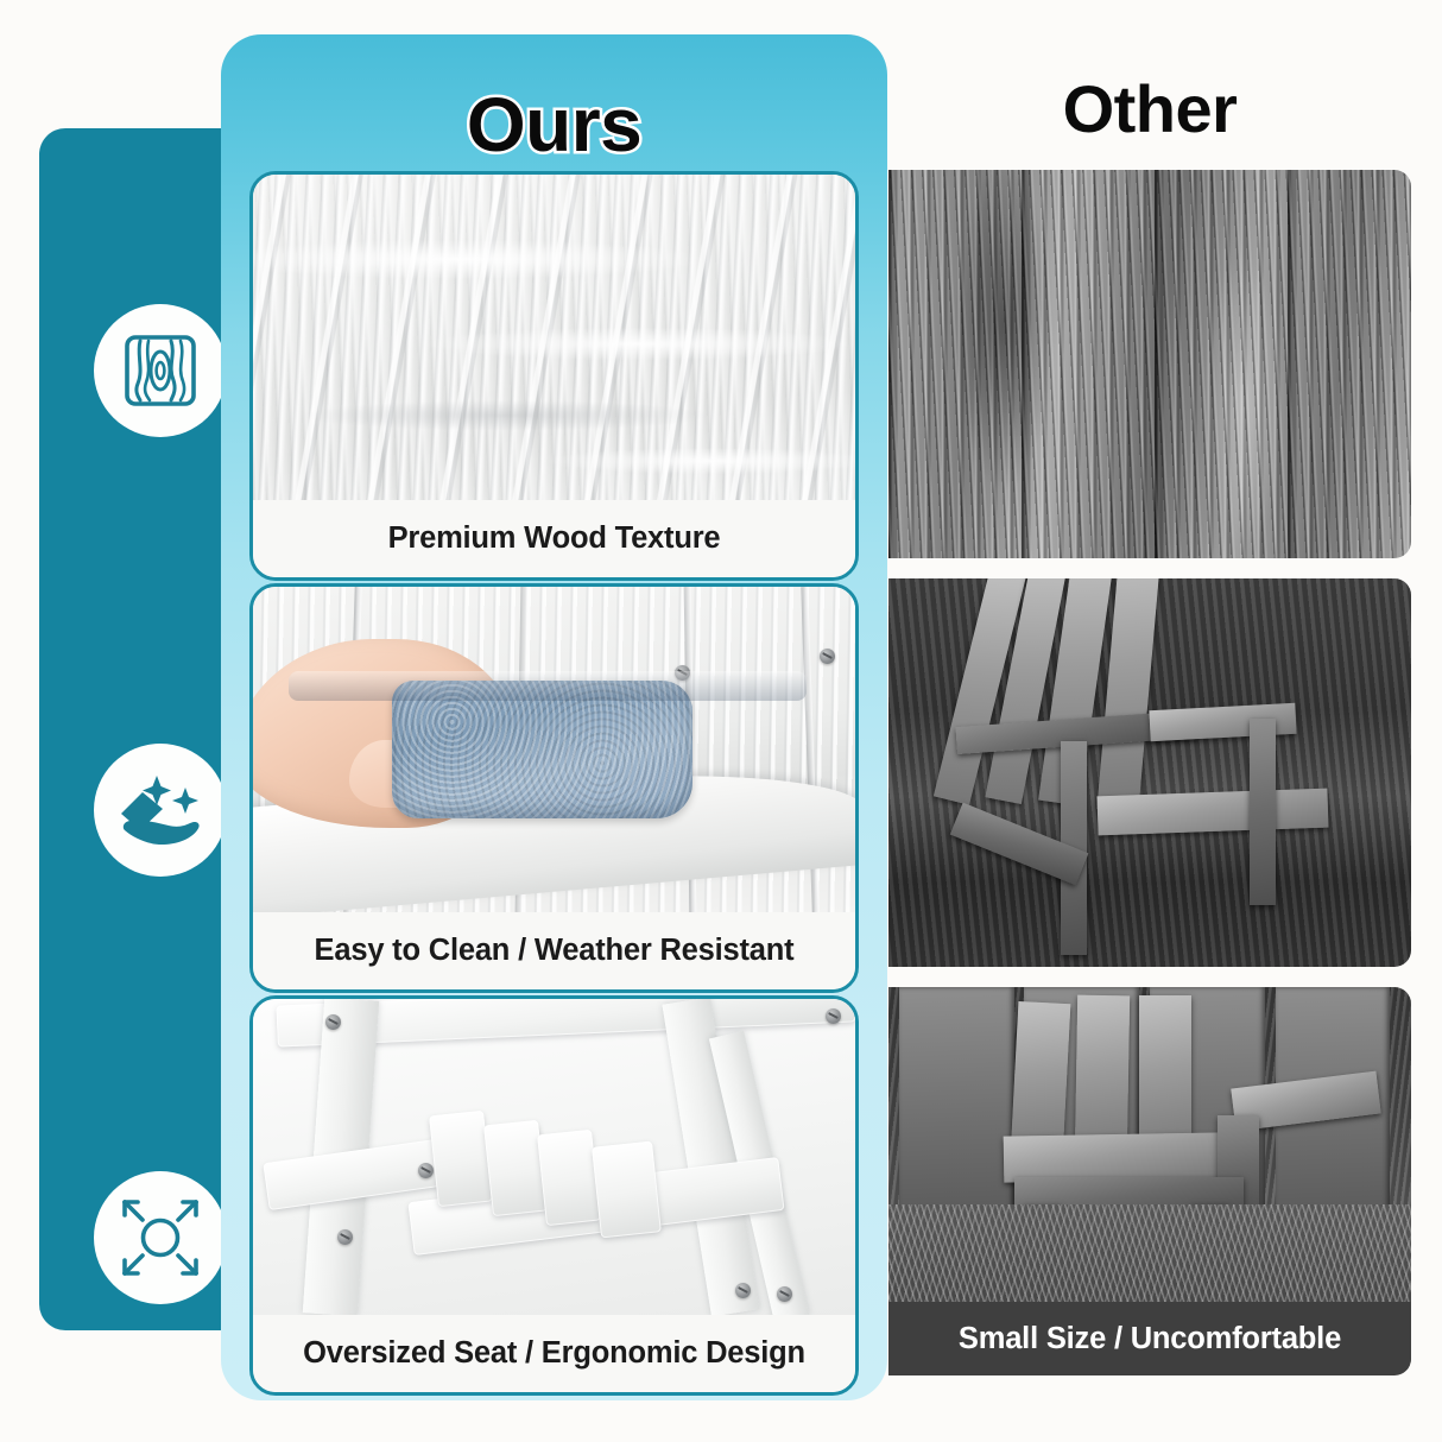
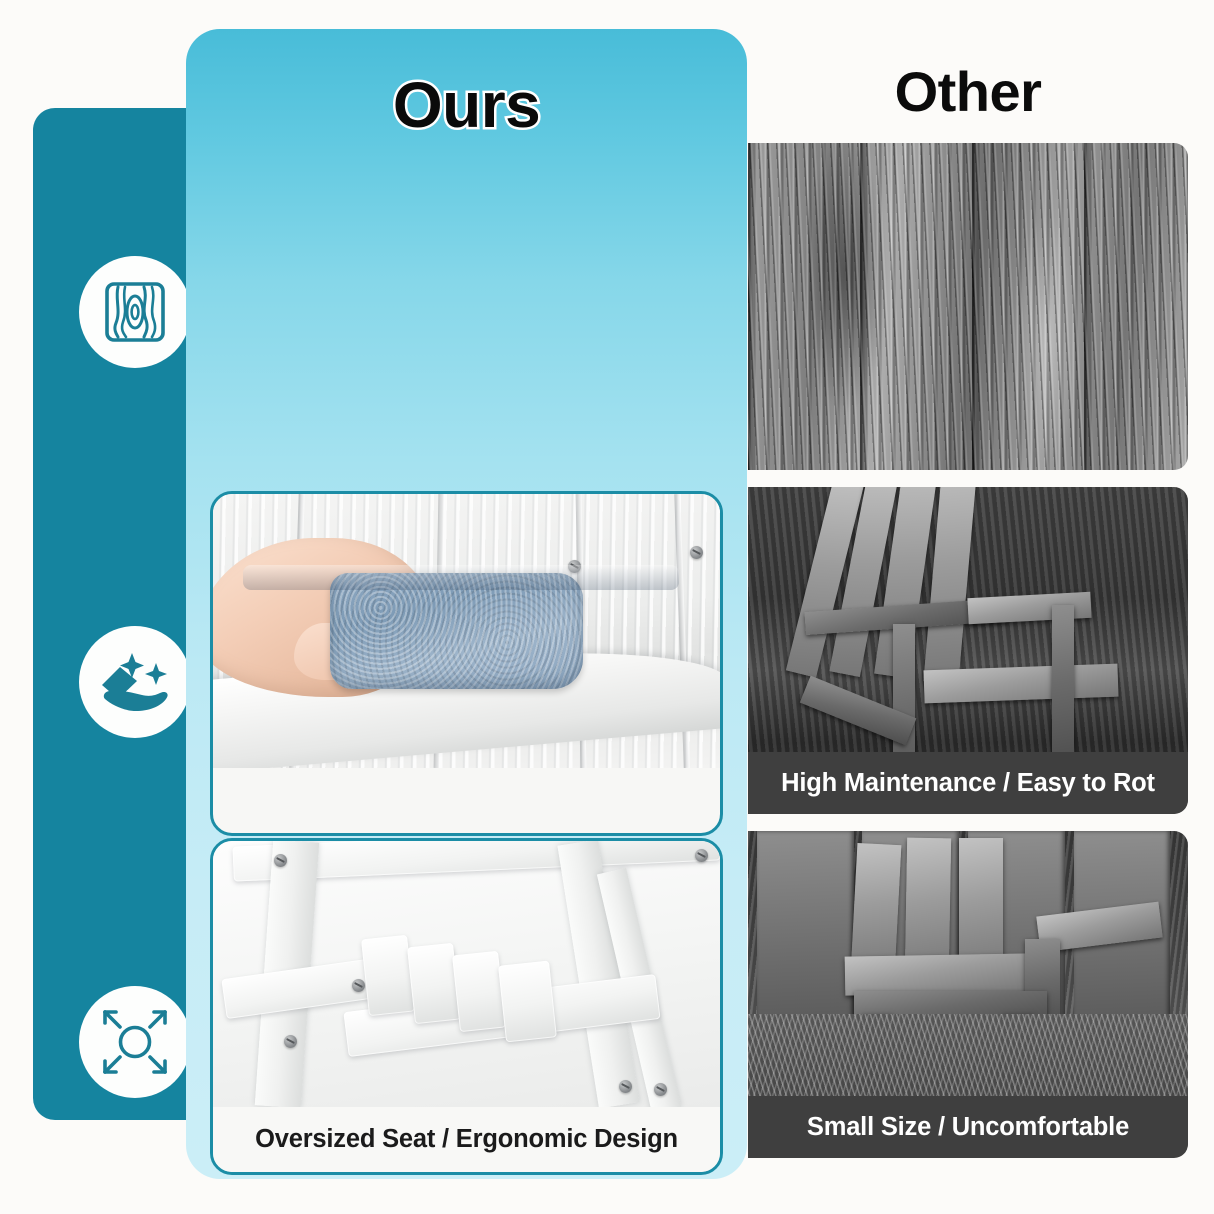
  Ours
- Premium Wood Texture
- Easy to Clean / Weather Resistant
  Oversized Seat / Ergonomic Design
  Other
+ High Maintenance / Easy to Rot
  Small Size / Uncomfortable
